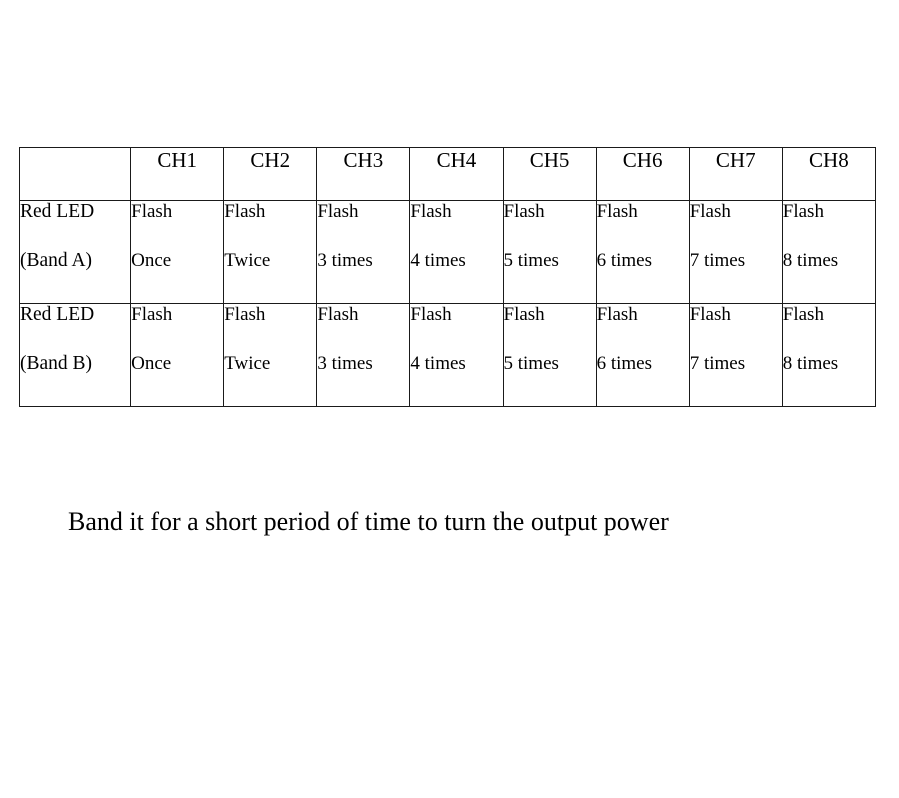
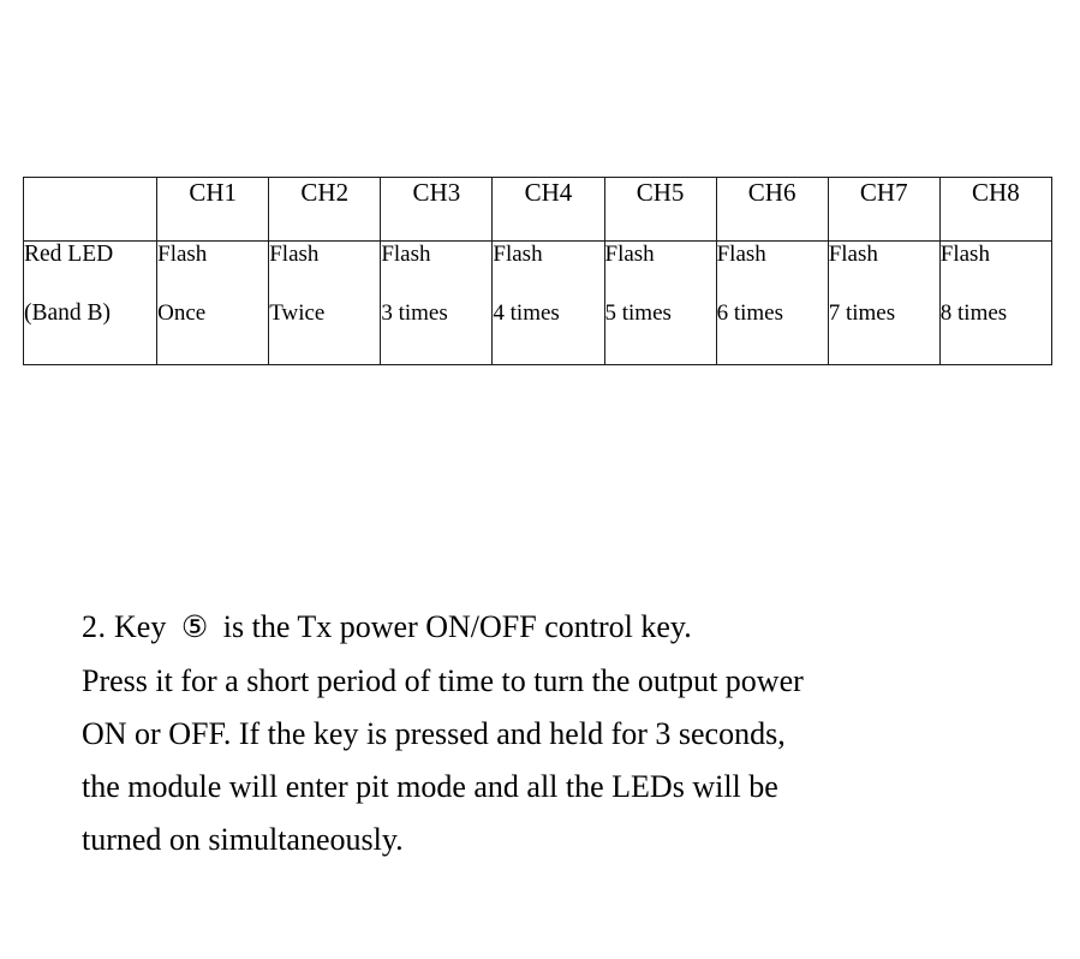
  	CH1	CH2	CH3	CH4	CH5	CH6	CH7	CH8
- Red LED (Band A)	Flash Once	Flash Twice	Flash 3 times	Flash 4 times	Flash 5 times	Flash 6 times	Flash 7 times	Flash 8 times
  Red LED (Band B)	Flash Once	Flash Twice	Flash 3 times	Flash 4 times	Flash 5 times	Flash 6 times	Flash 7 times	Flash 8 times
+ 2. Key ⑤ is the Tx power ON/OFF control key.
- Band it for a short period of time to turn the output power
+ Press it for a short period of time to turn the output power
+ ON or OFF. If the key is pressed and held for 3 seconds,
+ the module will enter pit mode and all the LEDs will be
+ turned on simultaneously.
